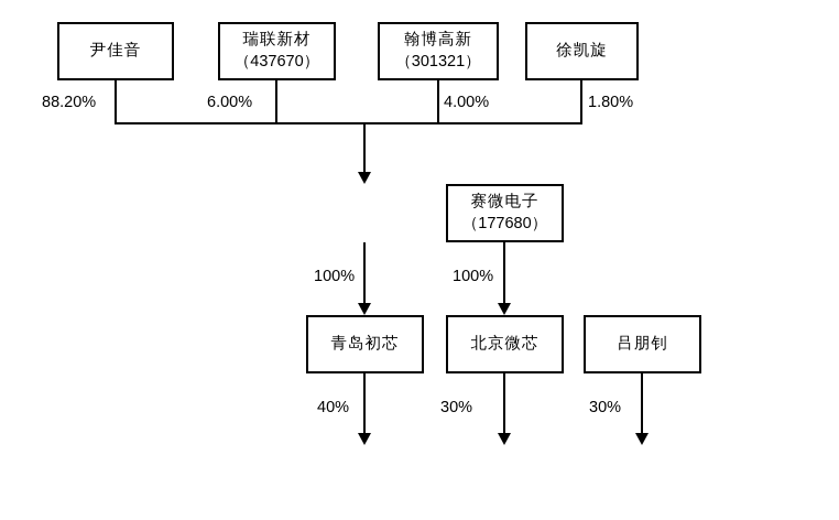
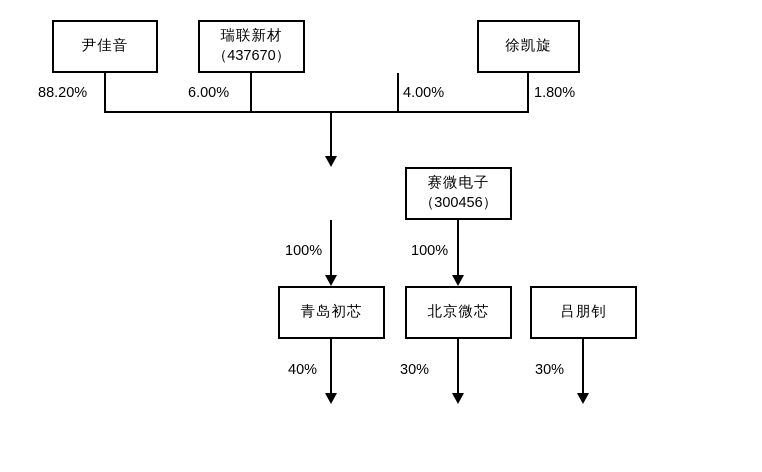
  尹佳音
  瑞联新材
  （437670）
- 翰博高新
- （301321）
  徐凯旋
  88.20%
  6.00%
  4.00%
  1.80%
  赛微电子
- （177680）
+ （300456）
  100%
  100%
  青岛初芯
  北京微芯
  吕朋钊
  40%
  30%
  30%
